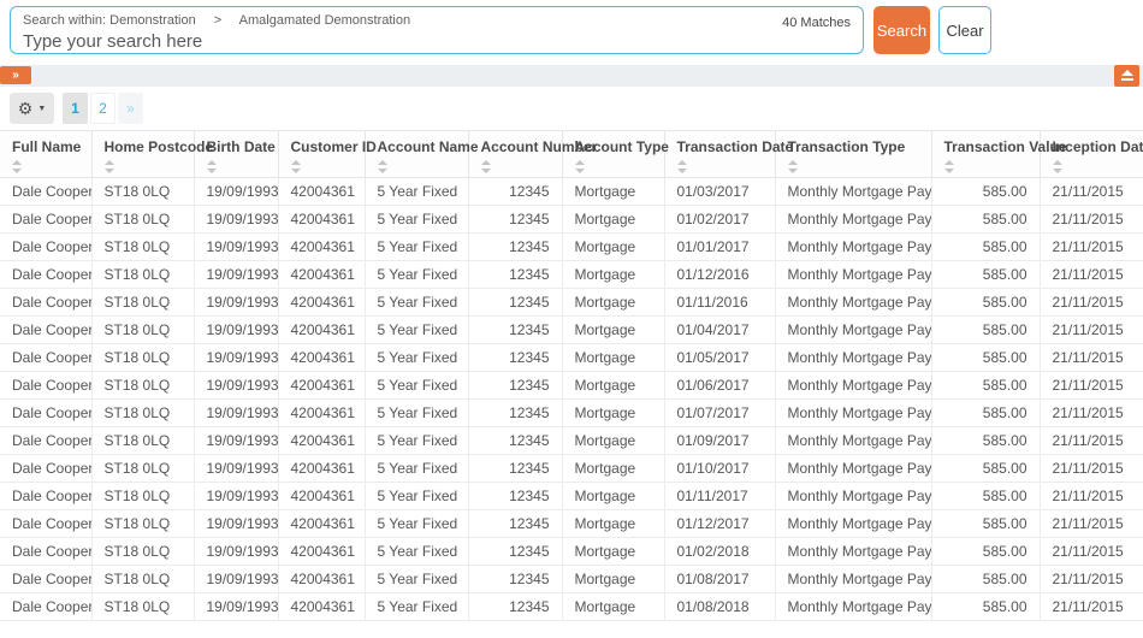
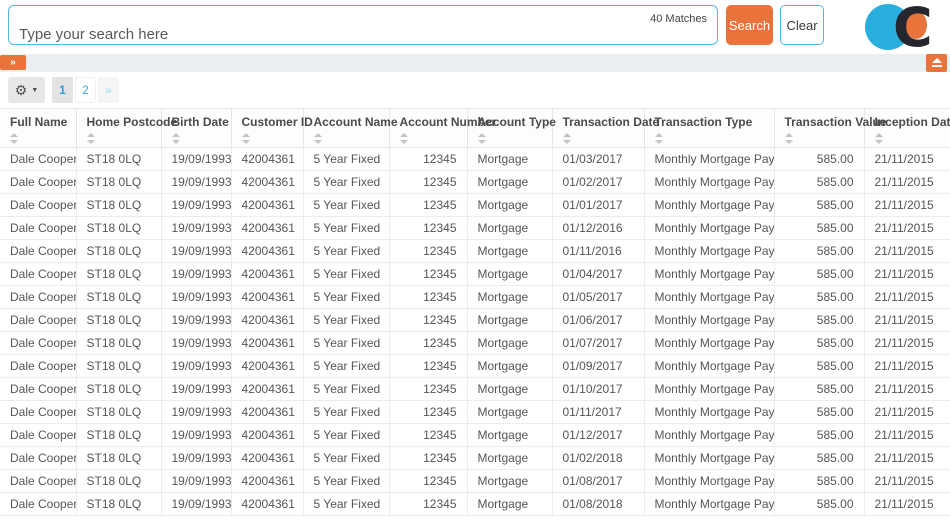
- Search within: Demonstration > Amalgamated Demonstration
  40 Matches
  Type your search here
  Search
  Clear
+ C
  »
  ⚙
  1
  2
  »
  Full Name	Home Postcod	Birth Date	Customer ID	Account Name	Account Num	Account Type	Transaction Dat	Transaction Type	Transaction Val	Inception Dat
  Dale Cooper	ST18 0LQ	19/09/1993	42004361	5 Year Fixed	12345	Mortgage	01/03/2017	Monthly Mortgage Pay	585.00	21/11/2015
  Dale Cooper	ST18 0LQ	19/09/1993	42004361	5 Year Fixed	12345	Mortgage	01/02/2017	Monthly Mortgage Pay	585.00	21/11/2015
  Dale Cooper	ST18 0LQ	19/09/1993	42004361	5 Year Fixed	12345	Mortgage	01/01/2017	Monthly Mortgage Pay	585.00	21/11/2015
  Dale Cooper	ST18 0LQ	19/09/1993	42004361	5 Year Fixed	12345	Mortgage	01/12/2016	Monthly Mortgage Pay	585.00	21/11/2015
  Dale Cooper	ST18 0LQ	19/09/1993	42004361	5 Year Fixed	12345	Mortgage	01/11/2016	Monthly Mortgage Pay	585.00	21/11/2015
  Dale Cooper	ST18 0LQ	19/09/1993	42004361	5 Year Fixed	12345	Mortgage	01/04/2017	Monthly Mortgage Pay	585.00	21/11/2015
  Dale Cooper	ST18 0LQ	19/09/1993	42004361	5 Year Fixed	12345	Mortgage	01/05/2017	Monthly Mortgage Pay	585.00	21/11/2015
  Dale Cooper	ST18 0LQ	19/09/1993	42004361	5 Year Fixed	12345	Mortgage	01/06/2017	Monthly Mortgage Pay	585.00	21/11/2015
  Dale Cooper	ST18 0LQ	19/09/1993	42004361	5 Year Fixed	12345	Mortgage	01/07/2017	Monthly Mortgage Pay	585.00	21/11/2015
  Dale Cooper	ST18 0LQ	19/09/1993	42004361	5 Year Fixed	12345	Mortgage	01/09/2017	Monthly Mortgage Pay	585.00	21/11/2015
  Dale Cooper	ST18 0LQ	19/09/1993	42004361	5 Year Fixed	12345	Mortgage	01/10/2017	Monthly Mortgage Pay	585.00	21/11/2015
  Dale Cooper	ST18 0LQ	19/09/1993	42004361	5 Year Fixed	12345	Mortgage	01/11/2017	Monthly Mortgage Pay	585.00	21/11/2015
  Dale Cooper	ST18 0LQ	19/09/1993	42004361	5 Year Fixed	12345	Mortgage	01/12/2017	Monthly Mortgage Pay	585.00	21/11/2015
  Dale Cooper	ST18 0LQ	19/09/1993	42004361	5 Year Fixed	12345	Mortgage	01/02/2018	Monthly Mortgage Pay	585.00	21/11/2015
  Dale Cooper	ST18 0LQ	19/09/1993	42004361	5 Year Fixed	12345	Mortgage	01/08/2017	Monthly Mortgage Pay	585.00	21/11/2015
  Dale Cooper	ST18 0LQ	19/09/1993	42004361	5 Year Fixed	12345	Mortgage	01/08/2018	Monthly Mortgage Pay	585.00	21/11/2015
